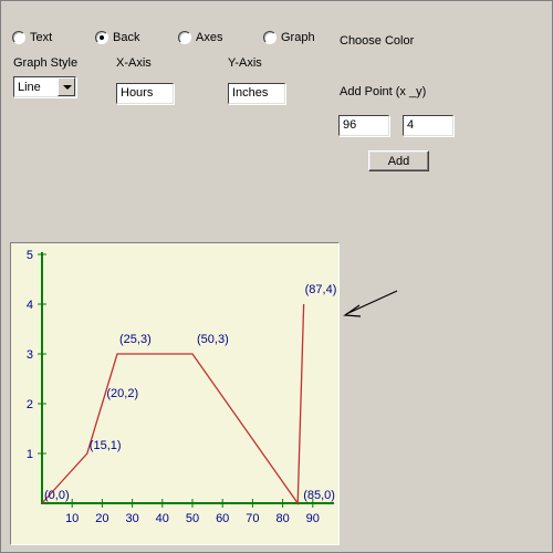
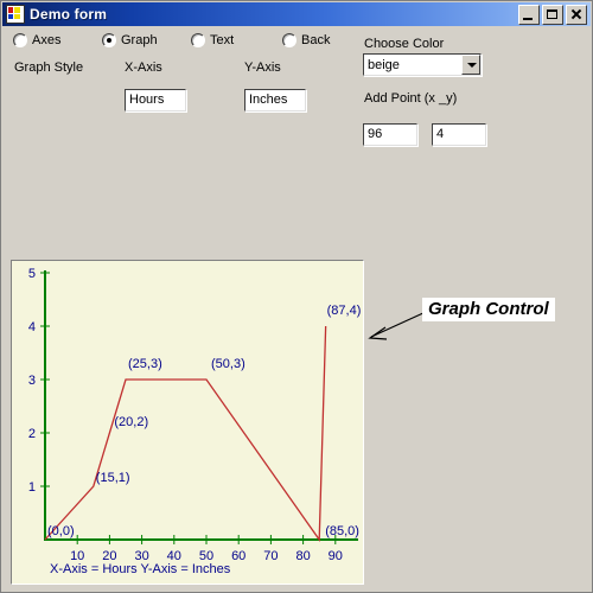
+ Demo form
- Text
+ Axes
- Back
+ Graph
- Axes
+ Text
- Graph
+ Back
  Graph Style
- Line
  X-Axis
  Hours
  Y-Axis
  Inches
  Choose Color
+ beige
  Add Point (x _y)
  96
  4
- Add
  1
  2
  3
  4
  5
  10
  20
  30
  40
  50
  60
  70
  80
  90
  (0,0)
  (15,1)
  (20,2)
  (25,3)
  (50,3)
  (85,0)
  (87,4)
+ X-Axis = Hours Y-Axis = Inches
+ Graph Control
